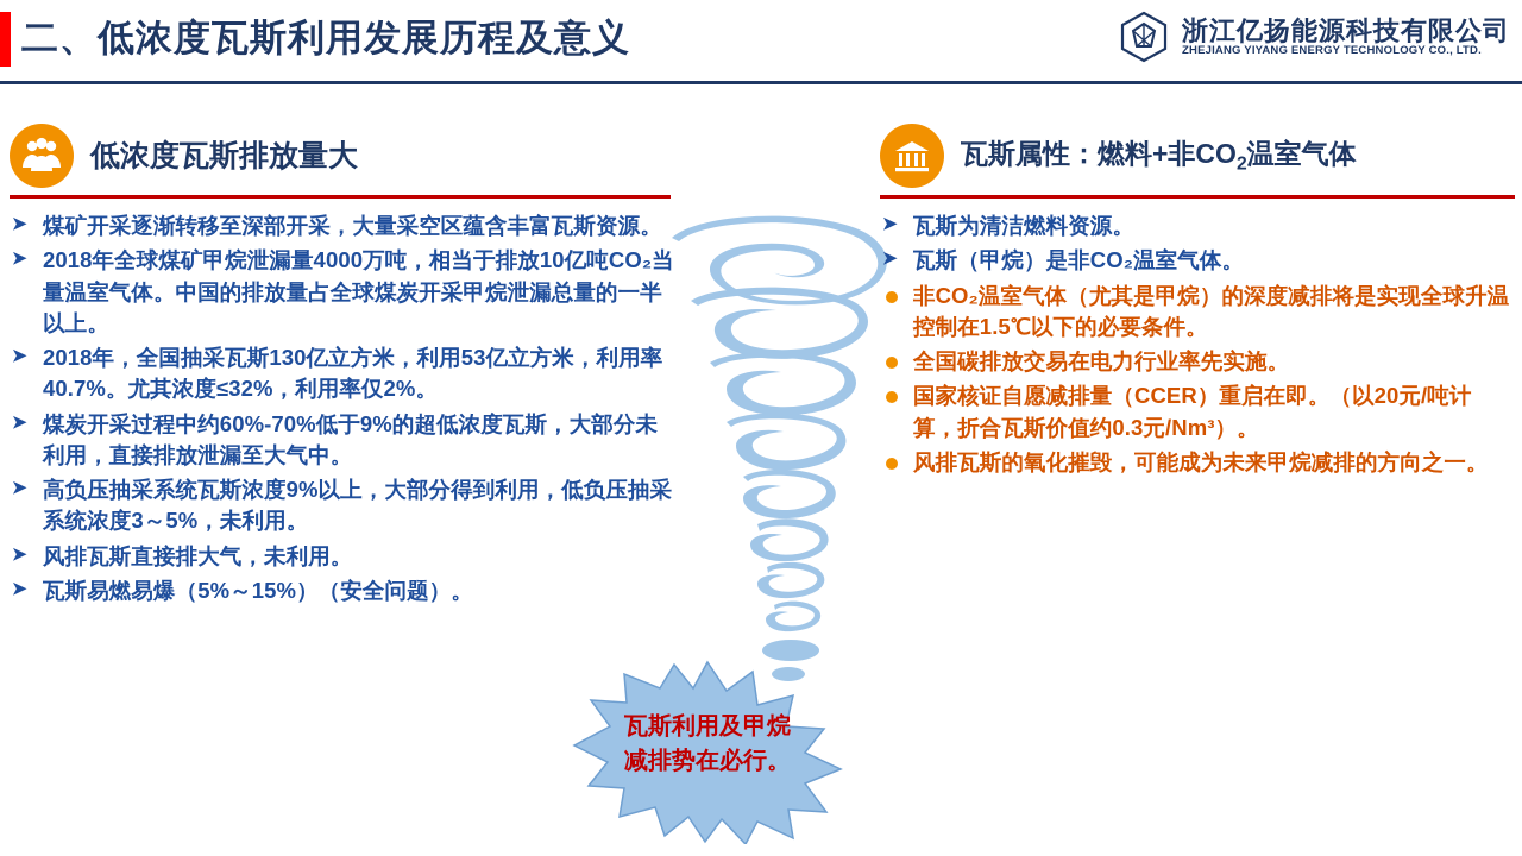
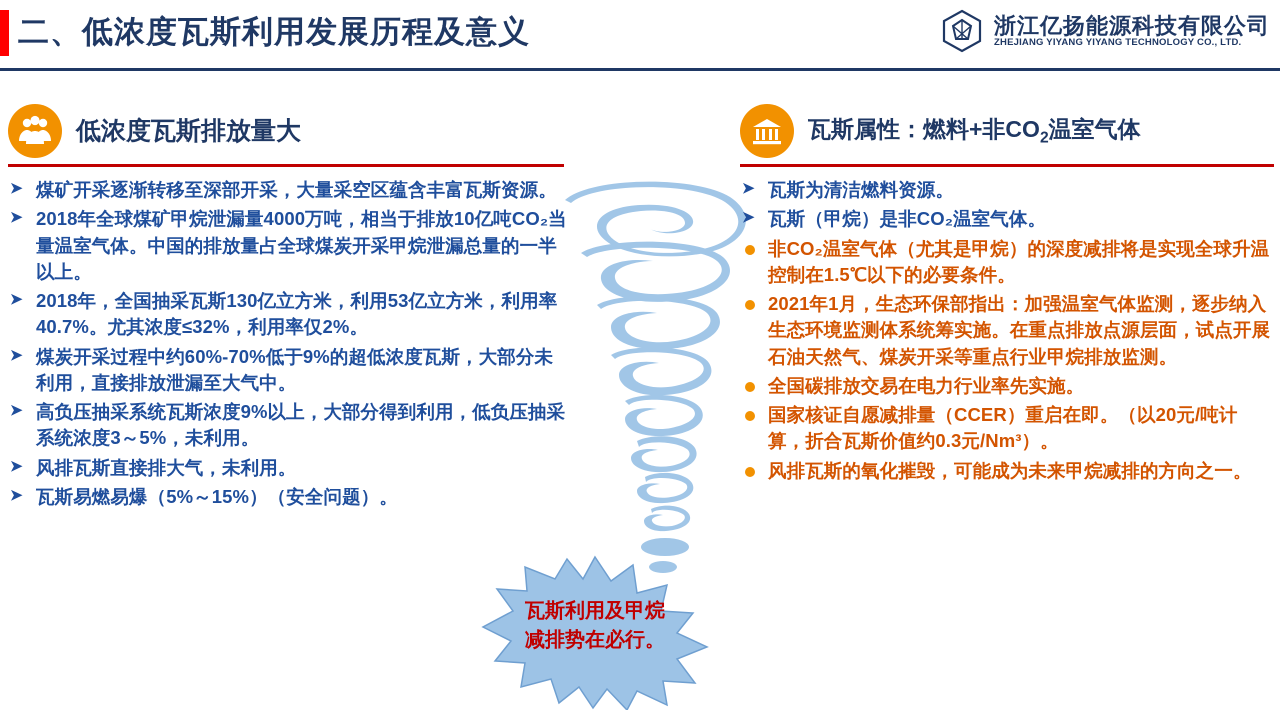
  二、低浓度瓦斯利用发展历程及意义
  浙江亿扬能源科技有限公司
- ZHEJIANG YIYANG ENERGY TECHNOLOGY CO., LTD.
+ ZHEJIANG YIYANG YIYANG TECHNOLOGY CO., LTD.
  低浓度瓦斯排放量大
  煤矿开采逐渐转移至深部开采，大量采空区蕴含丰富瓦斯资源。
  2018年全球煤矿甲烷泄漏量4000万吨，相当于排放10亿吨CO₂当量温室气体。中国的排放量占全球煤炭开采甲烷泄漏总量的一半以上。
  2018年，全国抽采瓦斯130亿立方米，利用53亿立方米，利用率40.7%。尤其浓度≤32%，利用率仅2%。
  煤炭开采过程中约60%-70%低于9%的超低浓度瓦斯，大部分未利用，直接排放泄漏至大气中。
  高负压抽采系统瓦斯浓度9%以上，大部分得到利用，低负压抽采系统浓度3～5%，未利用。
  风排瓦斯直接排大气，未利用。
  瓦斯易燃易爆（5%～15%）（安全问题）。
  瓦斯属性：燃料+非CO2温室气体
  瓦斯为清洁燃料资源。
  瓦斯（甲烷）是非CO₂温室气体。
  非CO₂温室气体（尤其是甲烷）的深度减排将是实现全球升温控制在1.5℃以下的必要条件。
+ 2021年1月，生态环保部指出：加强温室气体监测，逐步纳入生态环境监测体系统筹实施。在重点排放点源层面，试点开展石油天然气、煤炭开采等重点行业甲烷排放监测。
  全国碳排放交易在电力行业率先实施。
  国家核证自愿减排量（CCER）重启在即。（以20元/吨计算，折合瓦斯价值约0.3元/Nm³）。
  风排瓦斯的氧化摧毁，可能成为未来甲烷减排的方向之一。
  瓦斯利用及甲烷
  减排势在必行。
